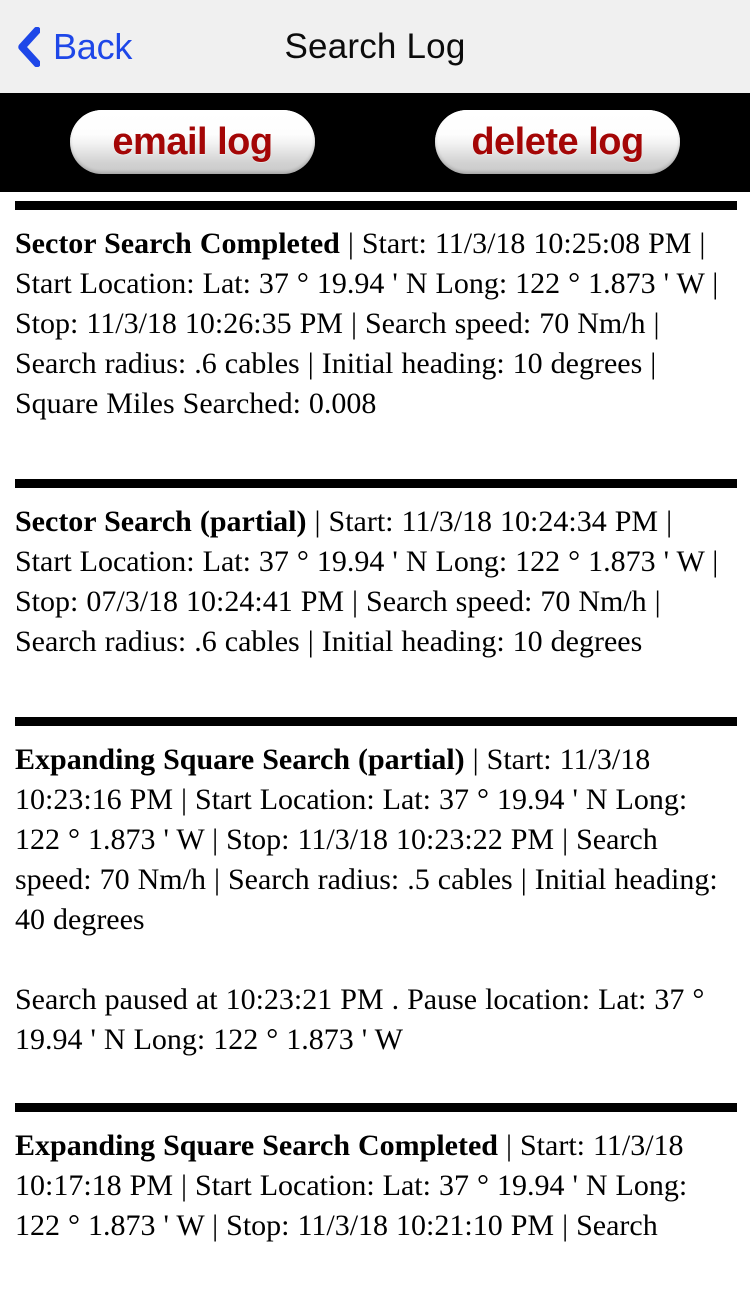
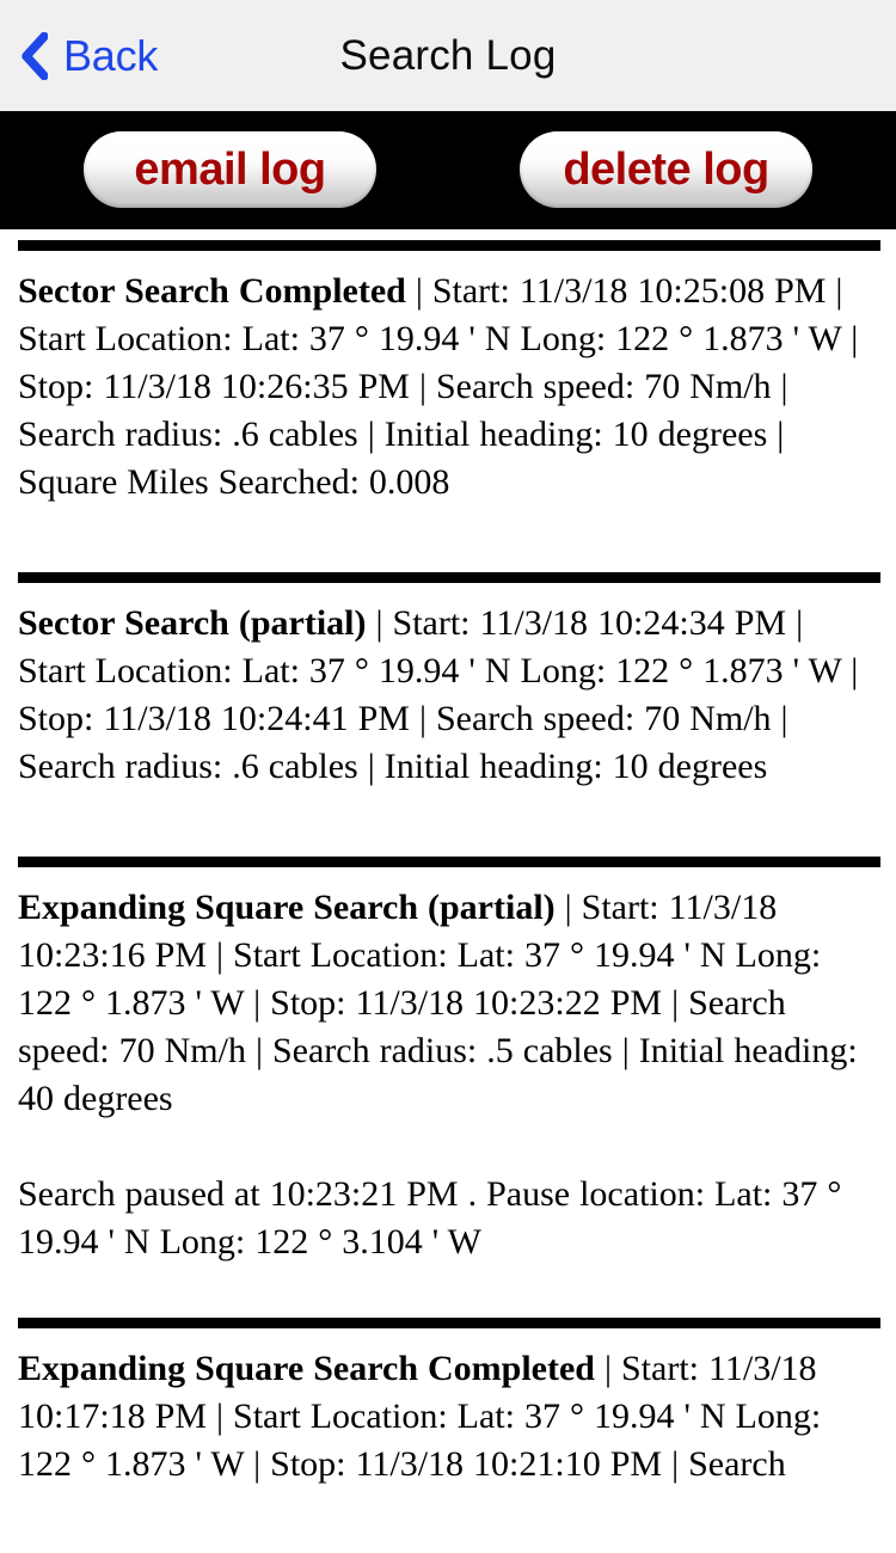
  Back
  Search Log
  email log
  delete log
  Sector Search Completed | Start: 11/3/18 10:25:08 PM | Start Location: Lat: 37 ° 19.94 ' N Long: 122 ° 1.873 ' W | Stop: 11/3/18 10:26:35 PM | Search speed: 70 Nm/h | Search radius: .6 cables | Initial heading: 10 degrees | Square Miles Searched: 0.008
- Sector Search (partial) | Start: 11/3/18 10:24:34 PM | Start Location: Lat: 37 ° 19.94 ' N Long: 122 ° 1.873 ' W | Stop: 07/3/18 10:24:41 PM | Search speed: 70 Nm/h | Search radius: .6 cables | Initial heading: 10 degrees
+ Sector Search (partial) | Start: 11/3/18 10:24:34 PM | Start Location: Lat: 37 ° 19.94 ' N Long: 122 ° 1.873 ' W | Stop: 11/3/18 10:24:41 PM | Search speed: 70 Nm/h | Search radius: .6 cables | Initial heading: 10 degrees
  Expanding Square Search (partial) | Start: 11/3/18 10:23:16 PM | Start Location: Lat: 37 ° 19.94 ' N Long: 122 ° 1.873 ' W | Stop: 11/3/18 10:23:22 PM | Search speed: 70 Nm/h | Search radius: .5 cables | Initial heading: 40 degrees
- Search paused at 10:23:21 PM . Pause location: Lat: 37 ° 19.94 ' N Long: 122 ° 1.873 ' W
+ Search paused at 10:23:21 PM . Pause location: Lat: 37 ° 19.94 ' N Long: 122 ° 3.104 ' W
  Expanding Square Search Completed | Start: 11/3/18 10:17:18 PM | Start Location: Lat: 37 ° 19.94 ' N Long: 122 ° 1.873 ' W | Stop: 11/3/18 10:21:10 PM | Search
